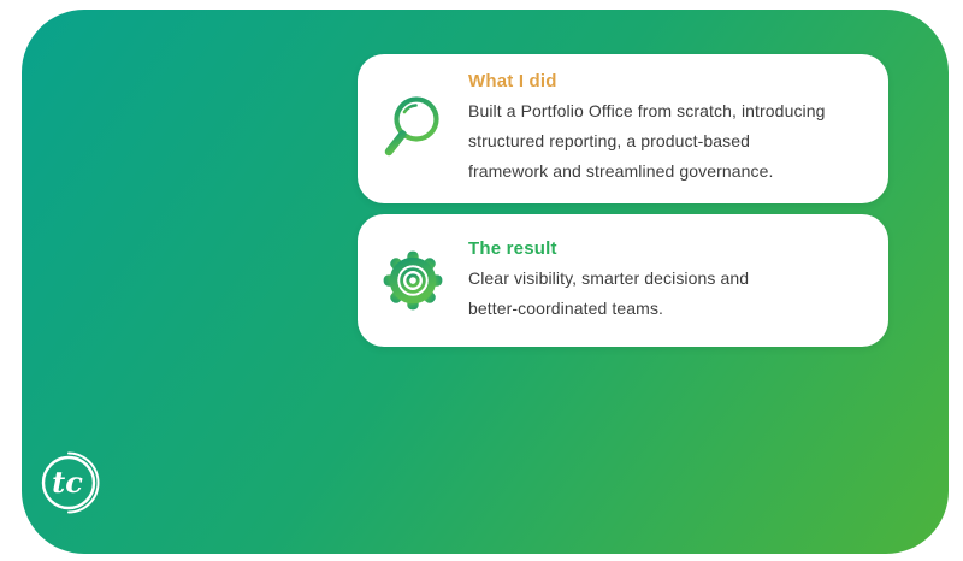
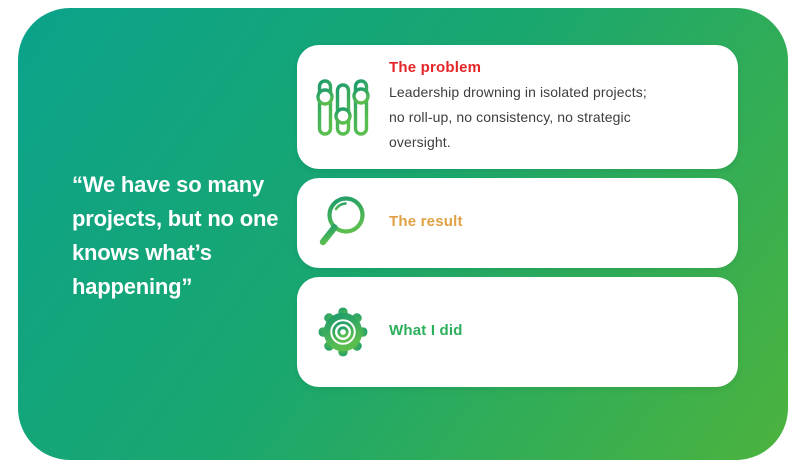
+ “We have so many
+ projects, but no one
+ knows what’s
+ happening”
+ The problem
+ Leadership drowning in isolated projects;
+ no roll-up, no consistency, no strategic
+ oversight.
- What I did
+ The result
- Built a Portfolio Office from scratch, introducing
- structured reporting, a product-based
- framework and streamlined governance.
- The result
+ What I did
- Clear visibility, smarter decisions and
- better-coordinated teams.
- tc
